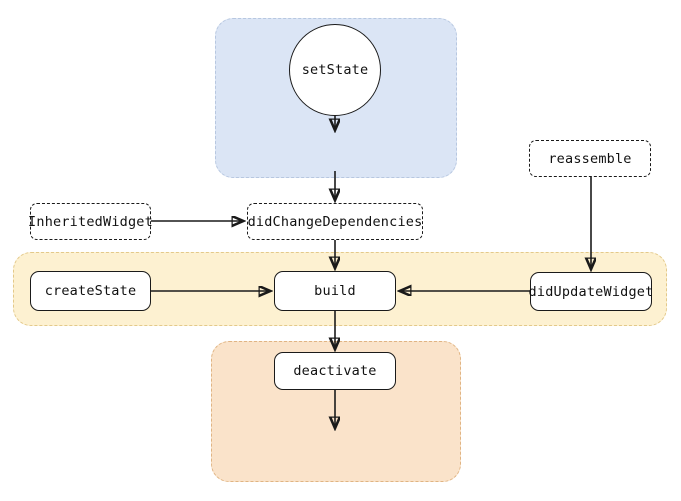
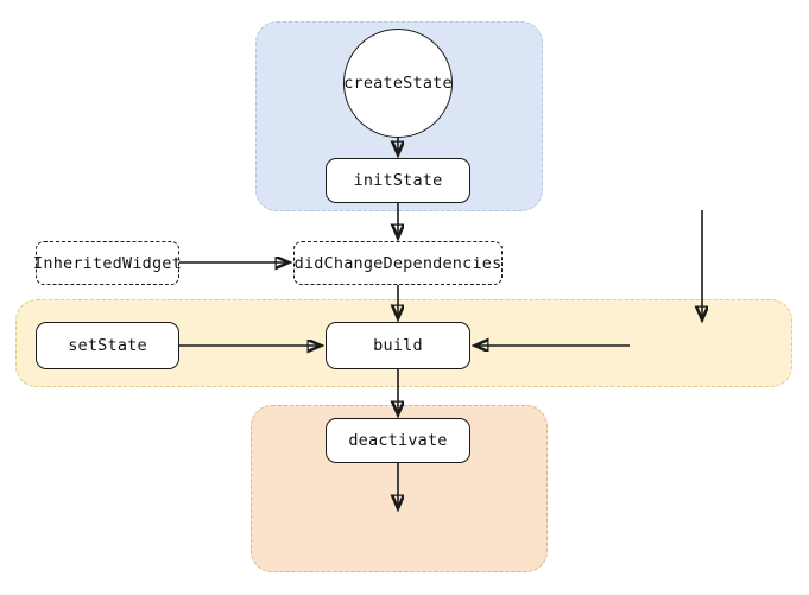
- setState
+ createState
+ initState
  InheritedWidget
  didChangeDependencies
- reassemble
- createState
+ setState
  build
- didUpdateWidget
  deactivate
